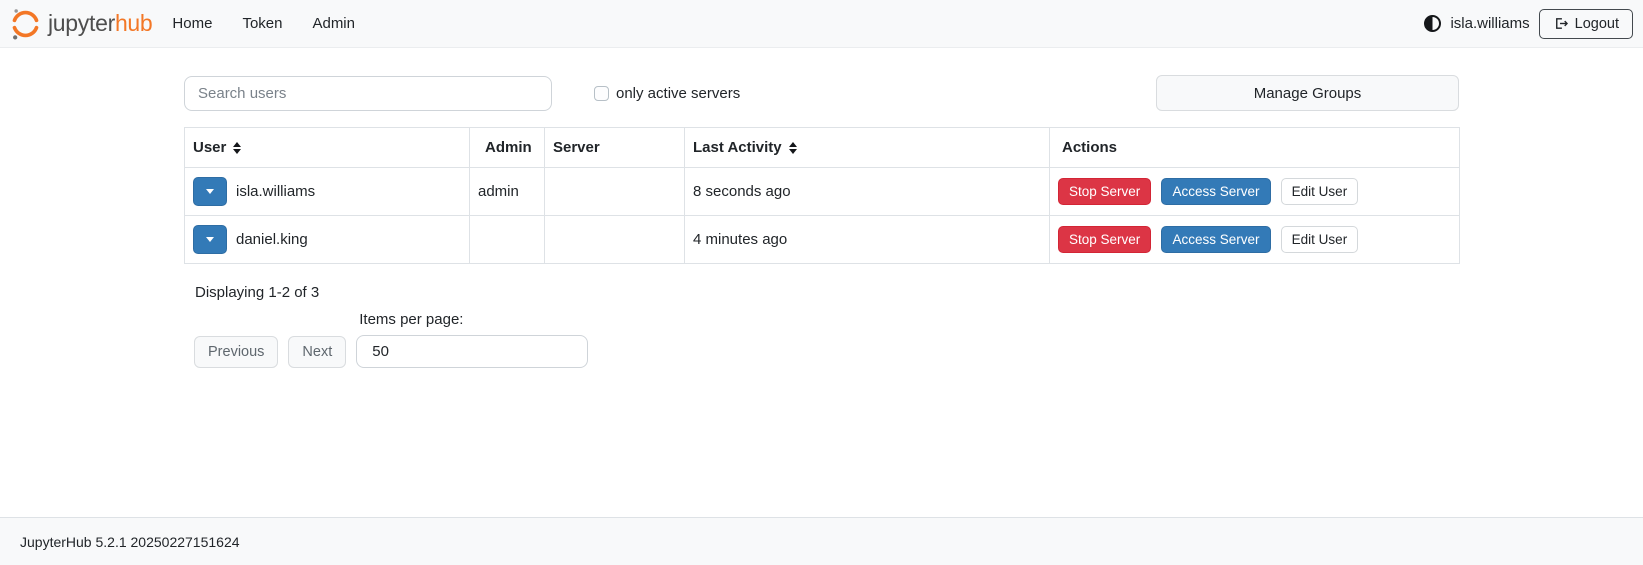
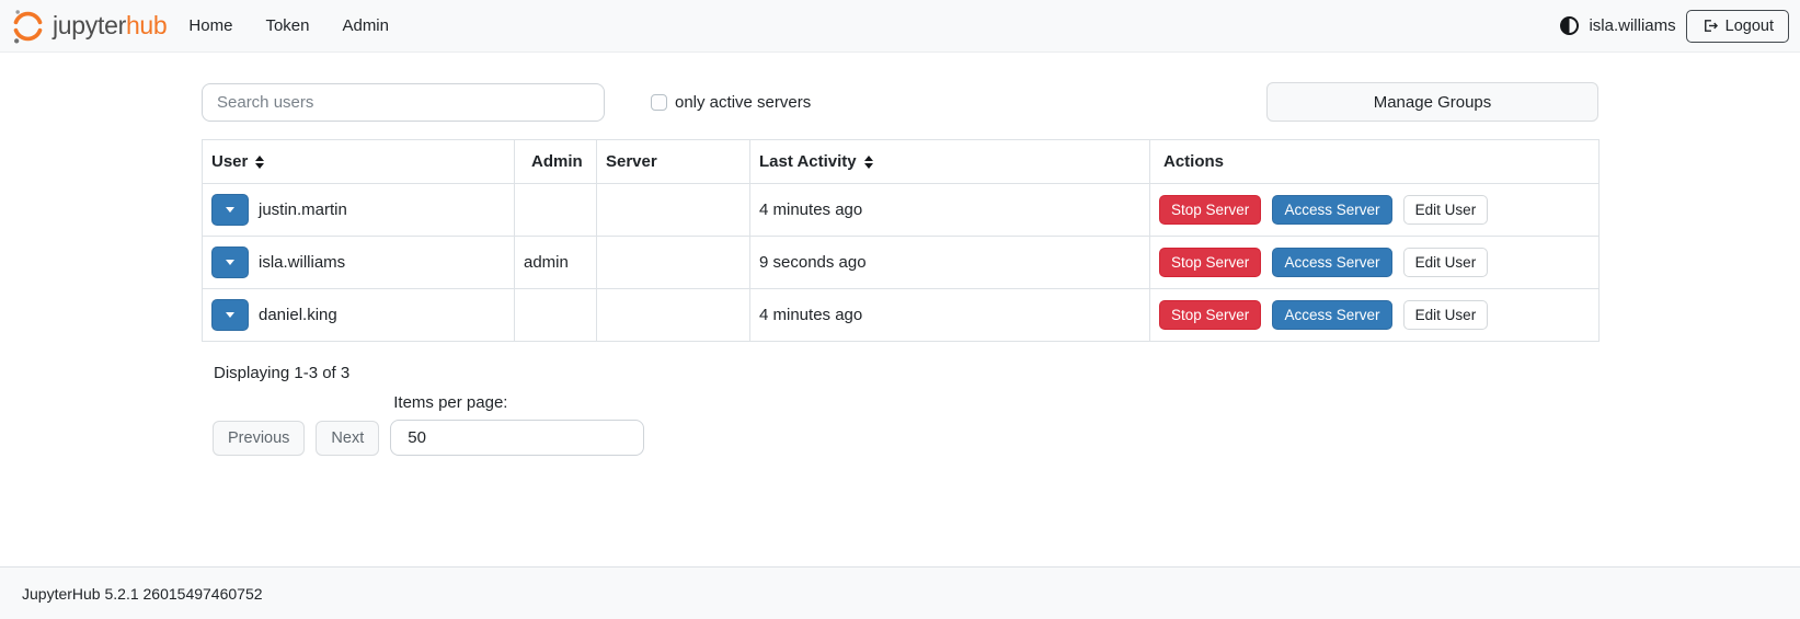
  jupyterhub
  Home
  Token
  Admin
  isla.williams
  Logout
  Search users
  only active servers
  Manage Groups
  User	Admin	Server	Last Activity	Actions
+ justin.martin			4 minutes ago	Stop Server Access Server Edit User
- isla.williams	admin		8 seconds ago	Stop Server Access Server Edit User
+ isla.williams	admin		9 seconds ago	Stop Server Access Server Edit User
  daniel.king			4 minutes ago	Stop Server Access Server Edit User
- Displaying 1-2 of 3
+ Displaying 1-3 of 3
  Previous
  Next
  Items per page:
  50
- JupyterHub 5.2.1 20250227151624
+ JupyterHub 5.2.1 26015497460752
